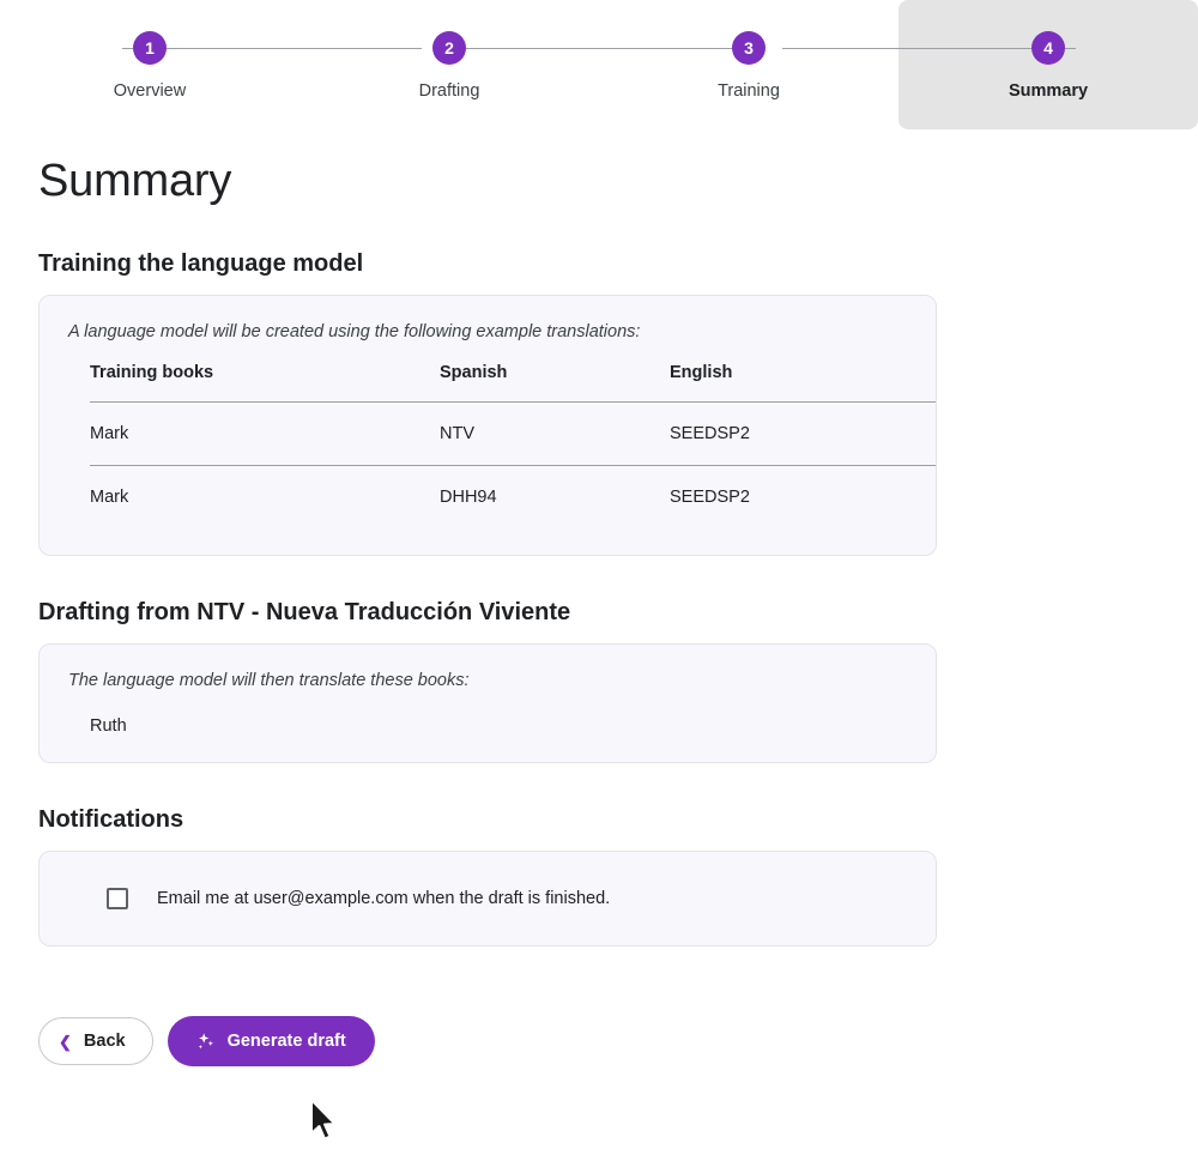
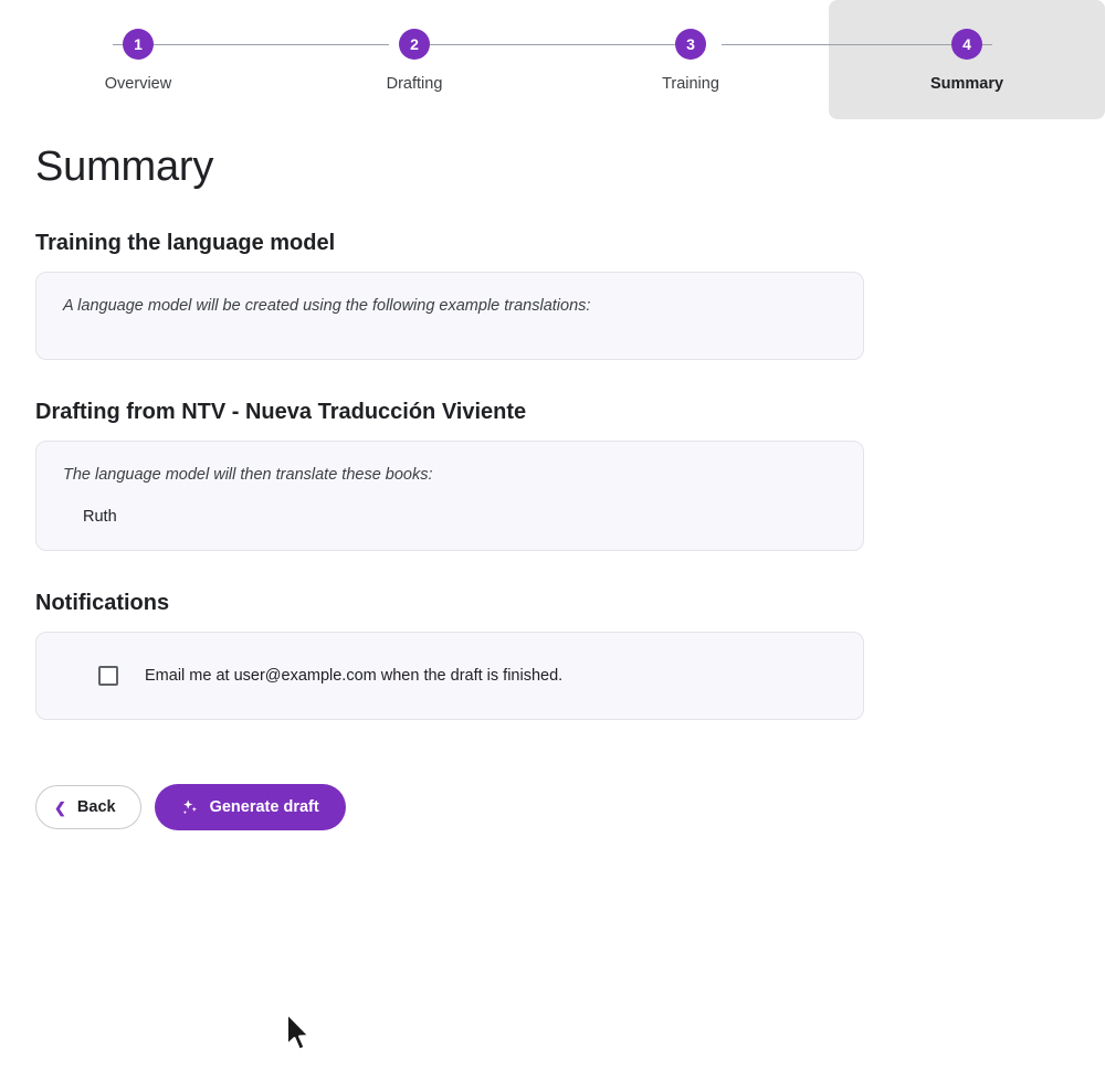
  1
  Overview
  2
  Drafting
  3
  Training
  4
  Summary
  Summary
  Training the language model
  A language model will be created using the following example translations:
- Training books	Spanish	English
- Mark	NTV	SEEDSP2
- Mark	DHH94	SEEDSP2
  Drafting from NTV - Nueva Traducción Viviente
  The language model will then translate these books:
  Ruth
  Notifications
  Email me at user@example.com when the draft is finished.
  ❮
  Back
  Generate draft
